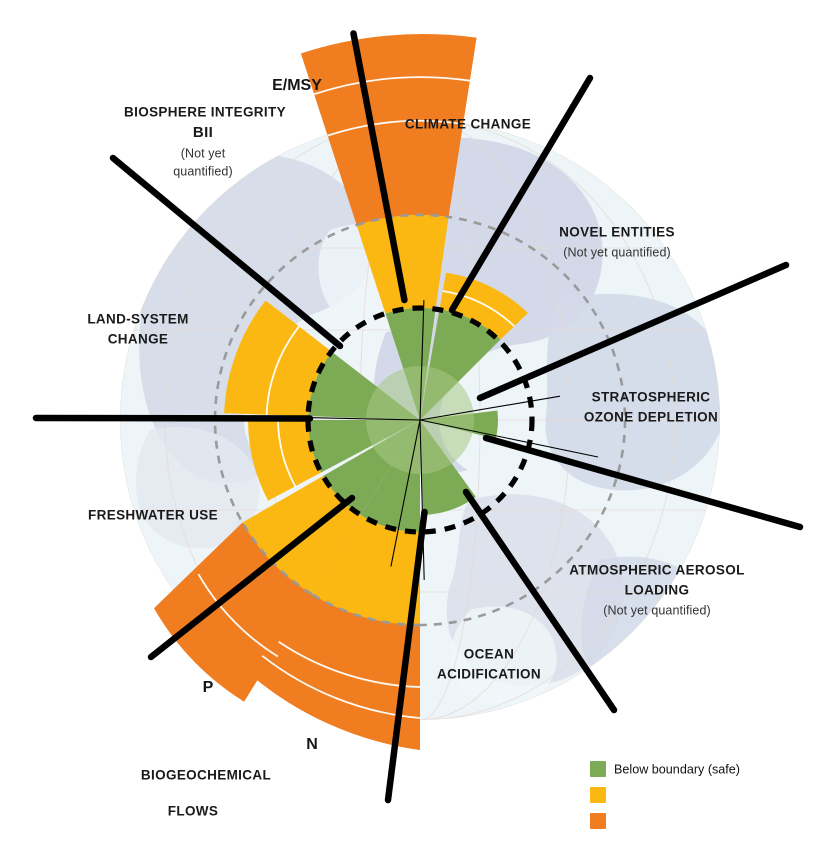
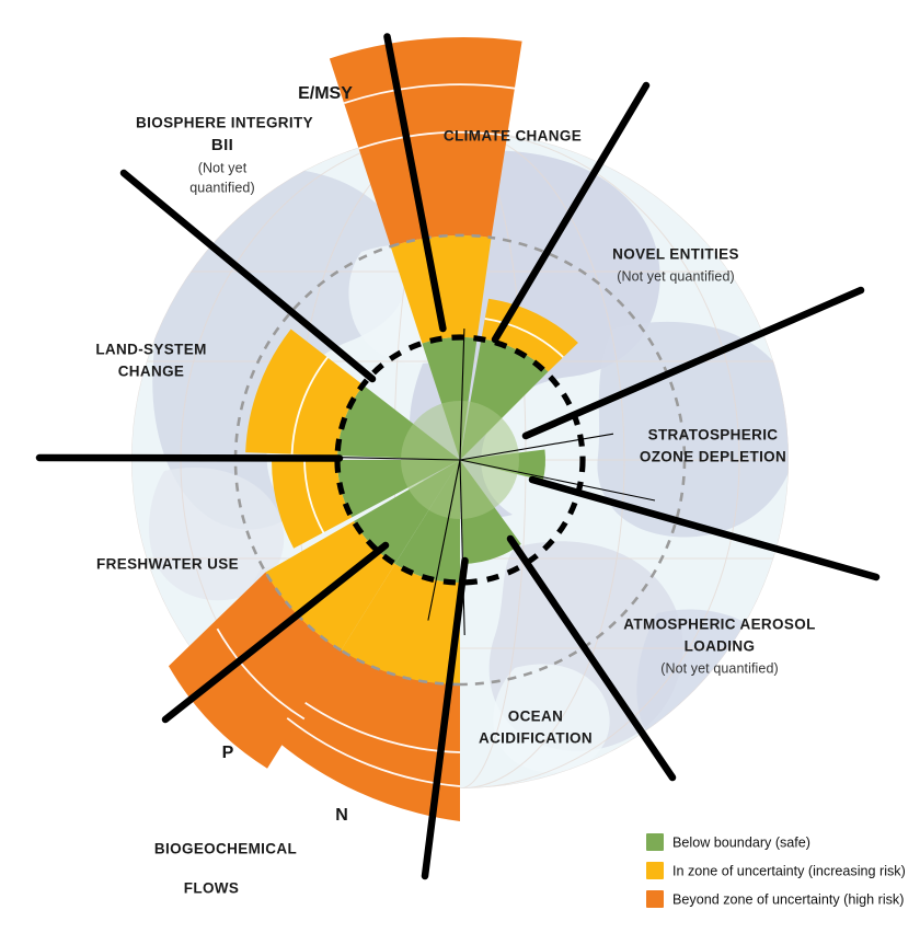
  BIOSPHERE INTEGRITY
  BII
  (Not yet
  quantified)
  E/MSY
  CLIMATE CHANGE
  NOVEL ENTITIES
  (Not yet quantified)
  STRATOSPHERIC
  OZONE DEPLETION
  ATMOSPHERIC AEROSOL
  LOADING
  (Not yet quantified)
  OCEAN
  ACIDIFICATION
  N
  P
  BIOGEOCHEMICAL
  FLOWS
  FRESHWATER USE
  LAND-SYSTEM
  CHANGE
  Below boundary (safe)
+ In zone of uncertainty (increasing risk)
+ Beyond zone of uncertainty (high risk)
